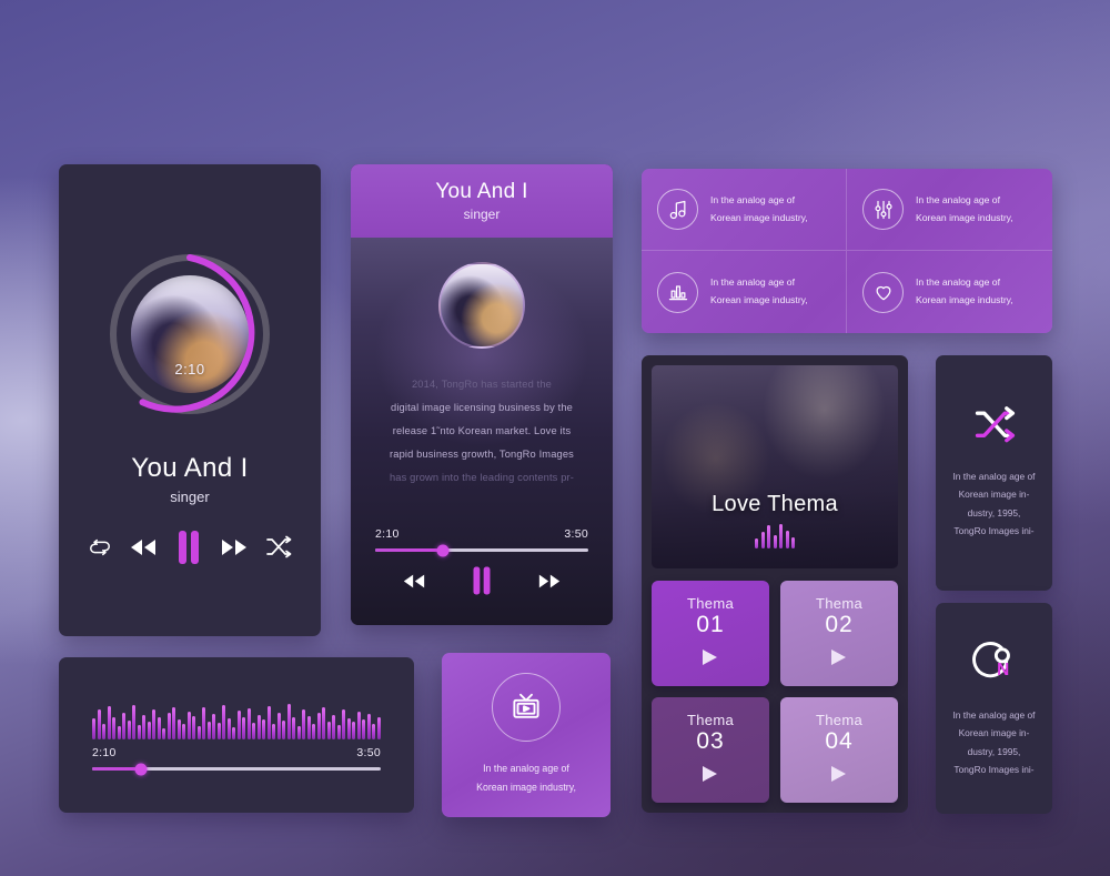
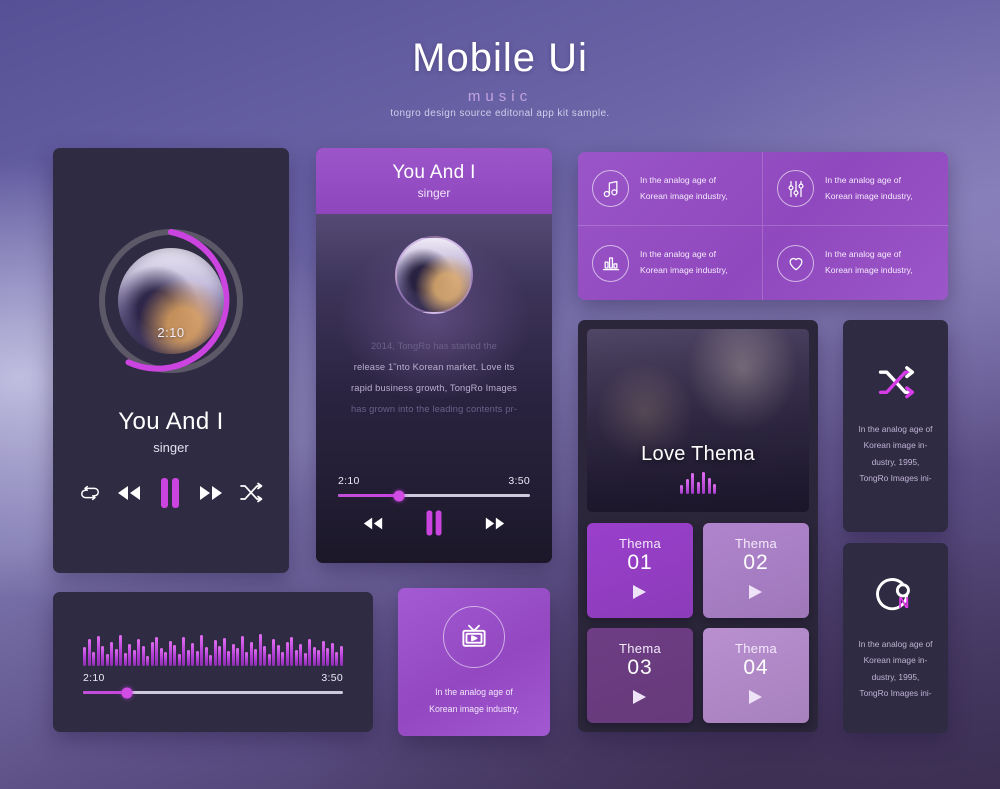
+ Mobile Ui
+ music
+ tongro design source editonal app kit sample.
  2:10
  You And I
  singer
  You And I
  singer
  2014, TongRo has started the
- digital image licensing business by the
  release 1˜nto Korean market. Love its
  rapid business growth, TongRo Images
  has grown into the leading contents pr-
  2:10
  3:50
  In the analog age of
  Korean image industry,
  In the analog age of
  Korean image industry,
  In the analog age of
  Korean image industry,
  In the analog age of
  Korean image industry,
  Love Thema
  Thema
  01
  Thema
  02
  Thema
  03
  Thema
  04
  In the analog age of
  Korean image in-
  dustry, 1995,
  TongRo Images ini-
  N
  In the analog age of
  Korean image in-
  dustry, 1995,
  TongRo Images ini-
  2:10
  3:50
  In the analog age of
  Korean image industry,
